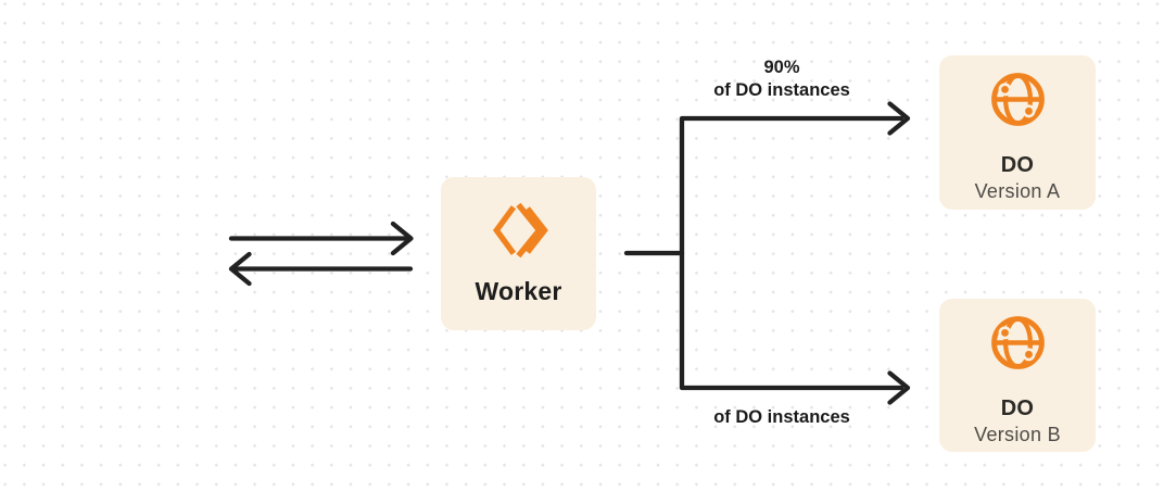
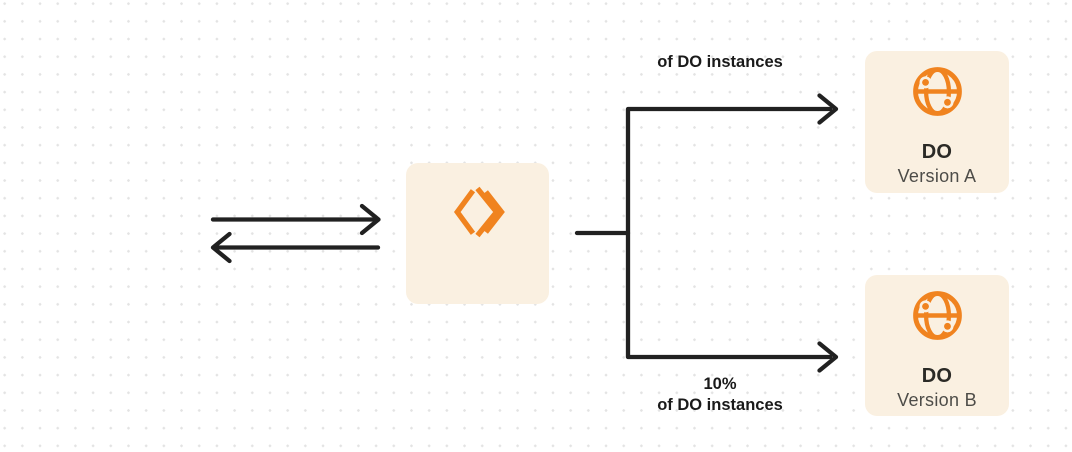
- Worker
- 90%
  of DO instances
+ 10%
  of DO instances
  DO
  Version A
  DO
  Version B
